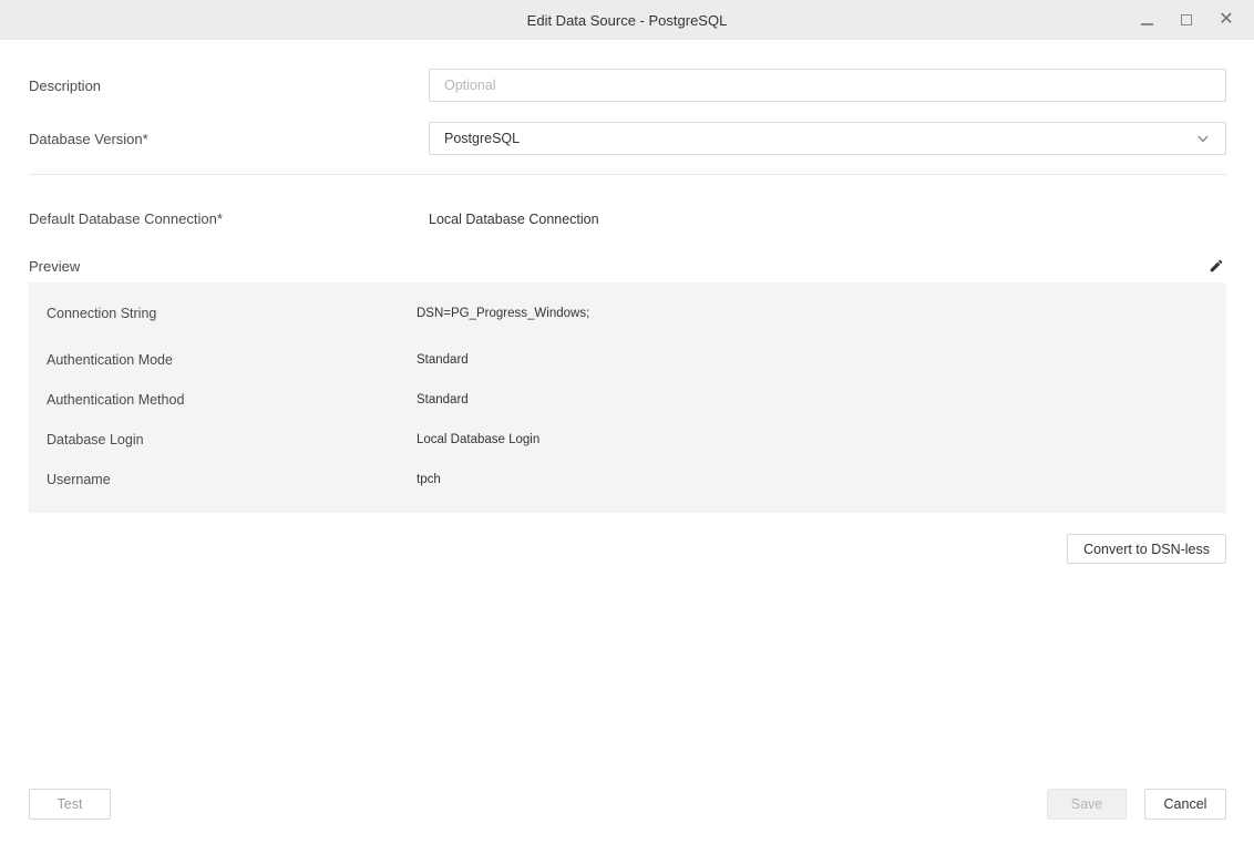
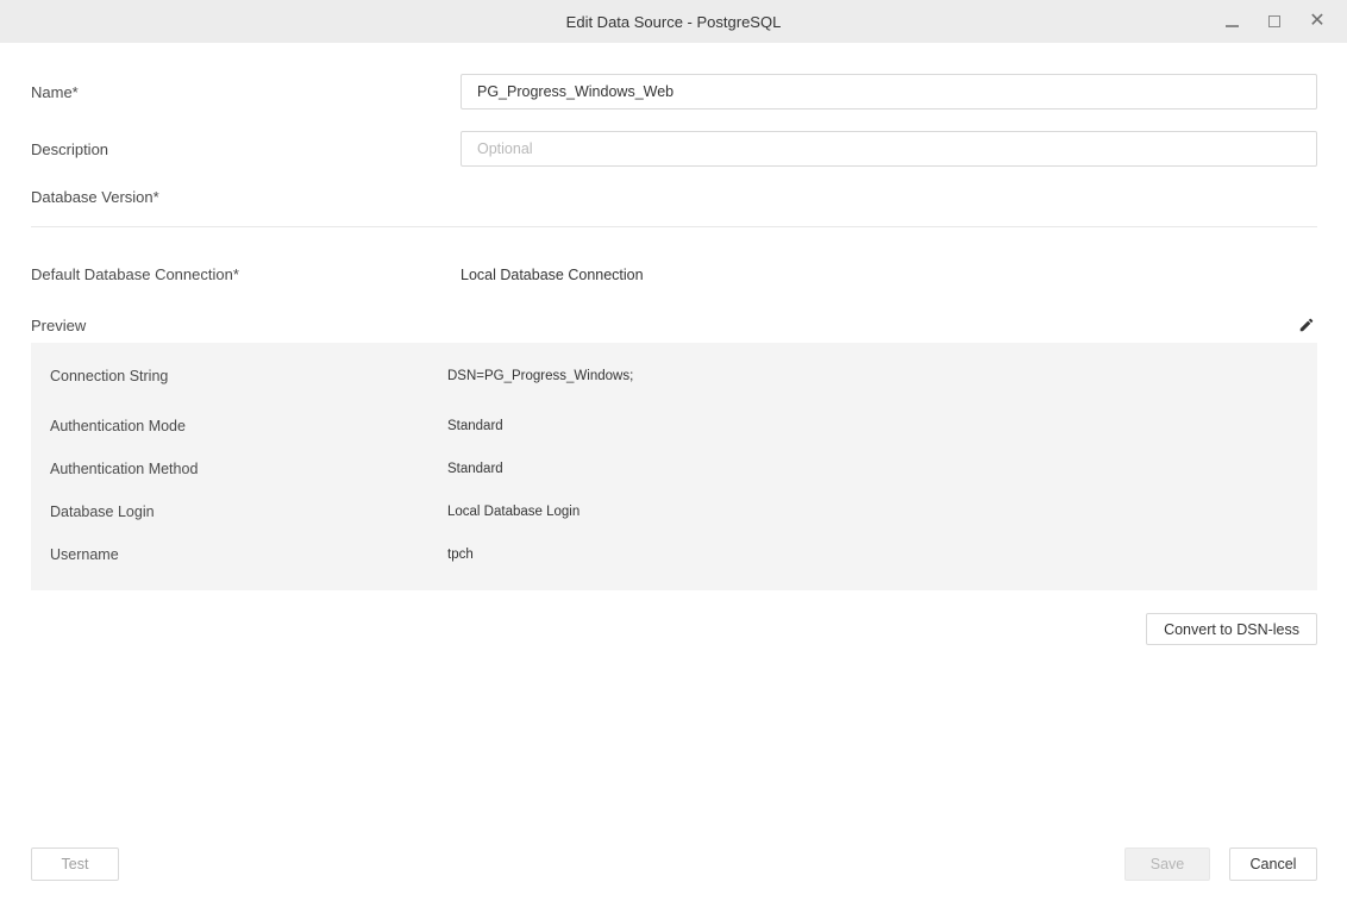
  Edit Data Source - PostgreSQL
  ✕
+ Name*
+ PG_Progress_Windows_Web
  Description
  Optional
  Database Version*
- PostgreSQL
  Default Database Connection*
  Local Database Connection
  Preview
  Connection String
  DSN=PG_Progress_Windows;
  Authentication Mode
  Standard
  Authentication Method
  Standard
  Database Login
  Local Database Login
  Username
  tpch
  Convert to DSN-less
  Test
  Save
  Cancel
